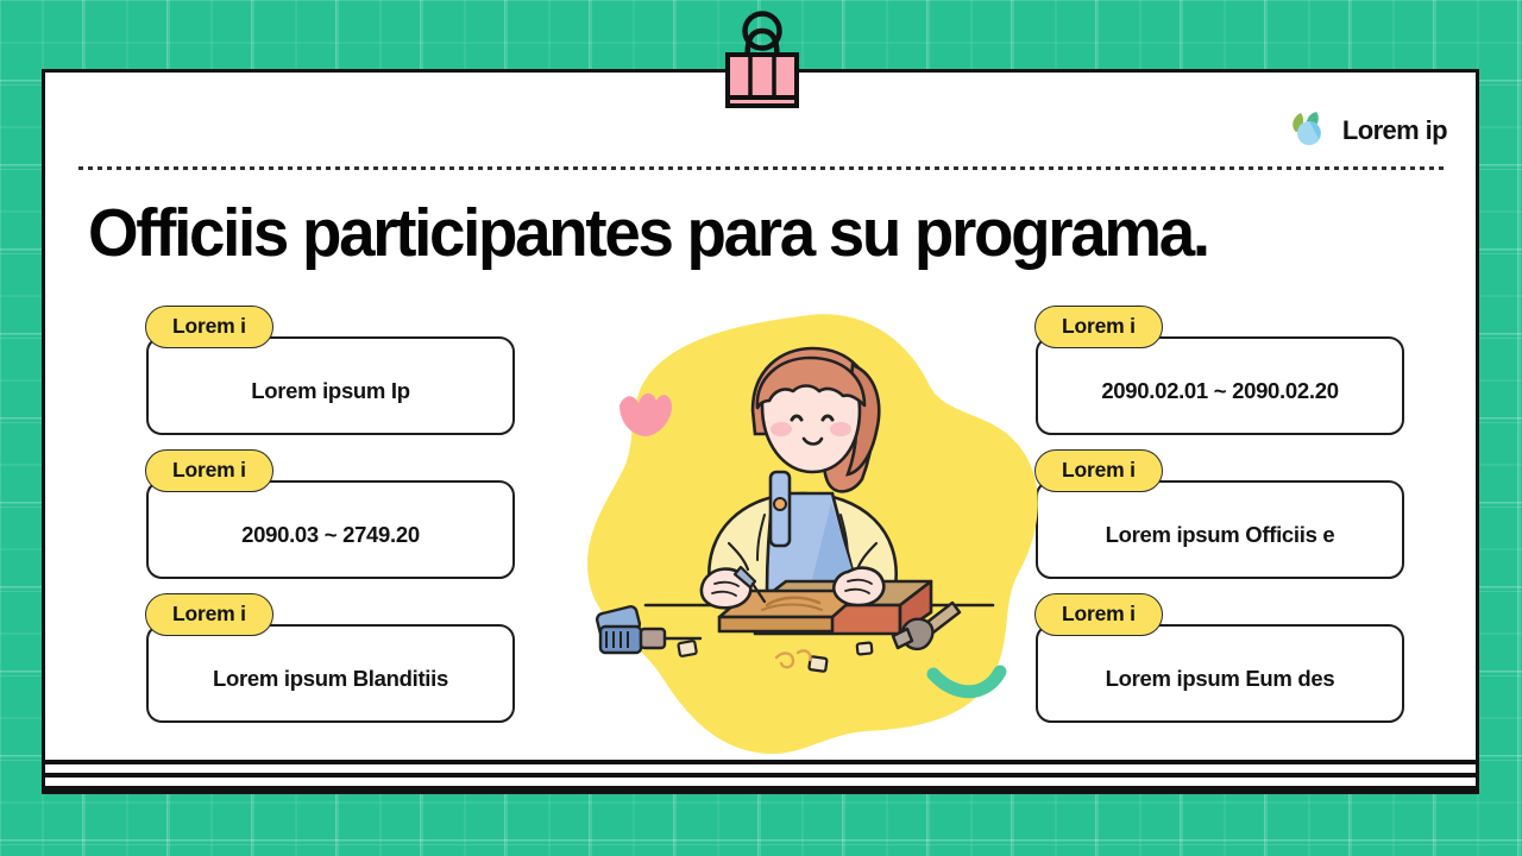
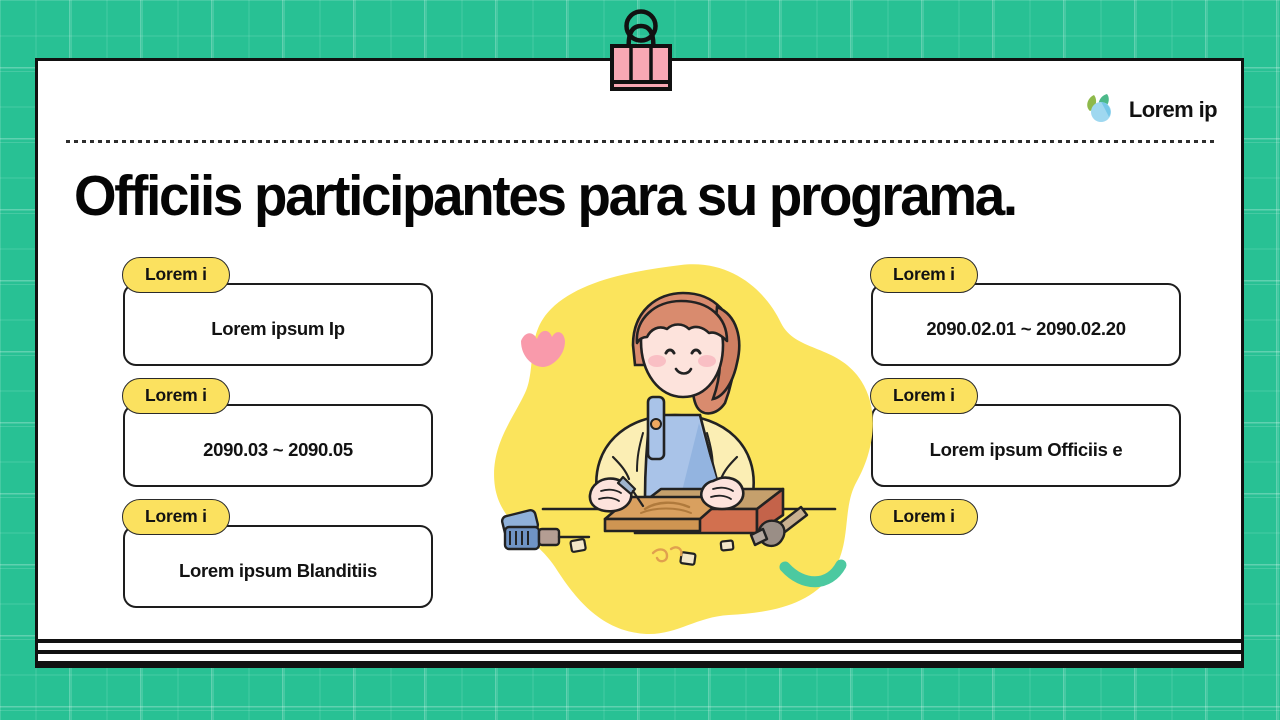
  Lorem ip
  Officiis participantes para su programa.
  Lorem ipsum Ip
  Lorem i
- 2090.03 ~ 2749.20
+ 2090.03 ~ 2090.05
  Lorem i
  Lorem ipsum Blanditiis
  Lorem i
  2090.02.01 ~ 2090.02.20
  Lorem i
  Lorem ipsum Officiis e
  Lorem i
- Lorem ipsum Eum des
  Lorem i
